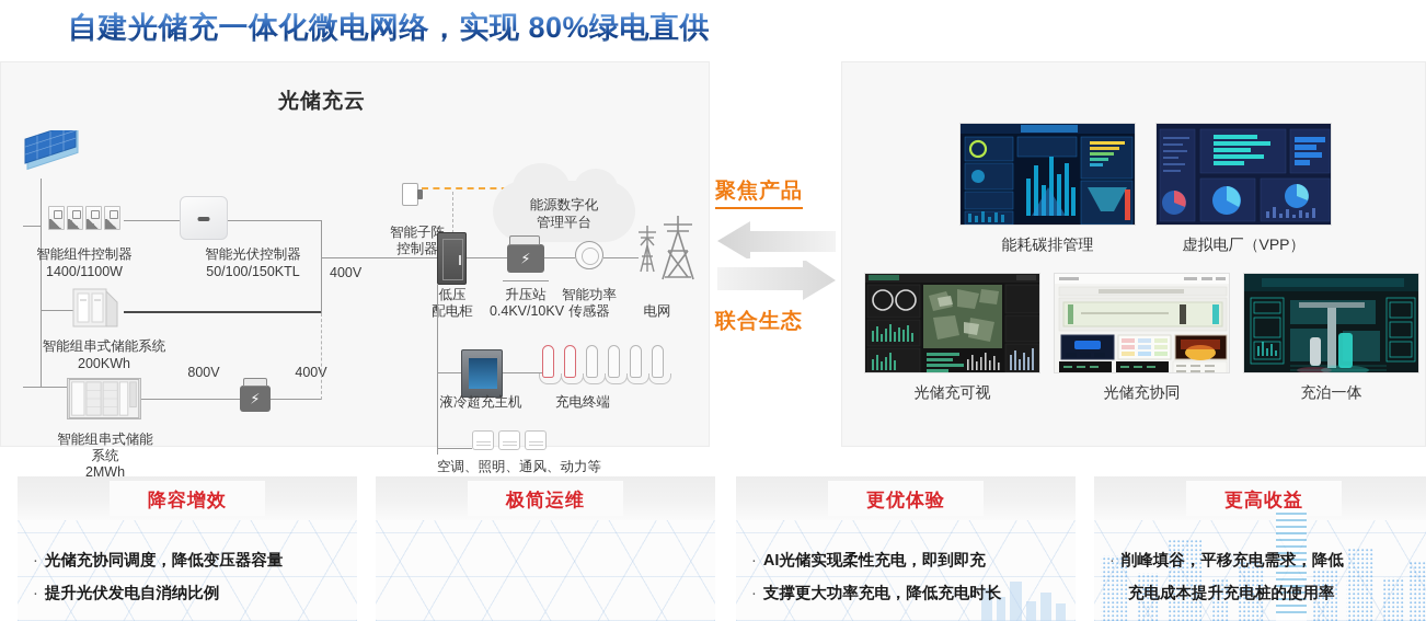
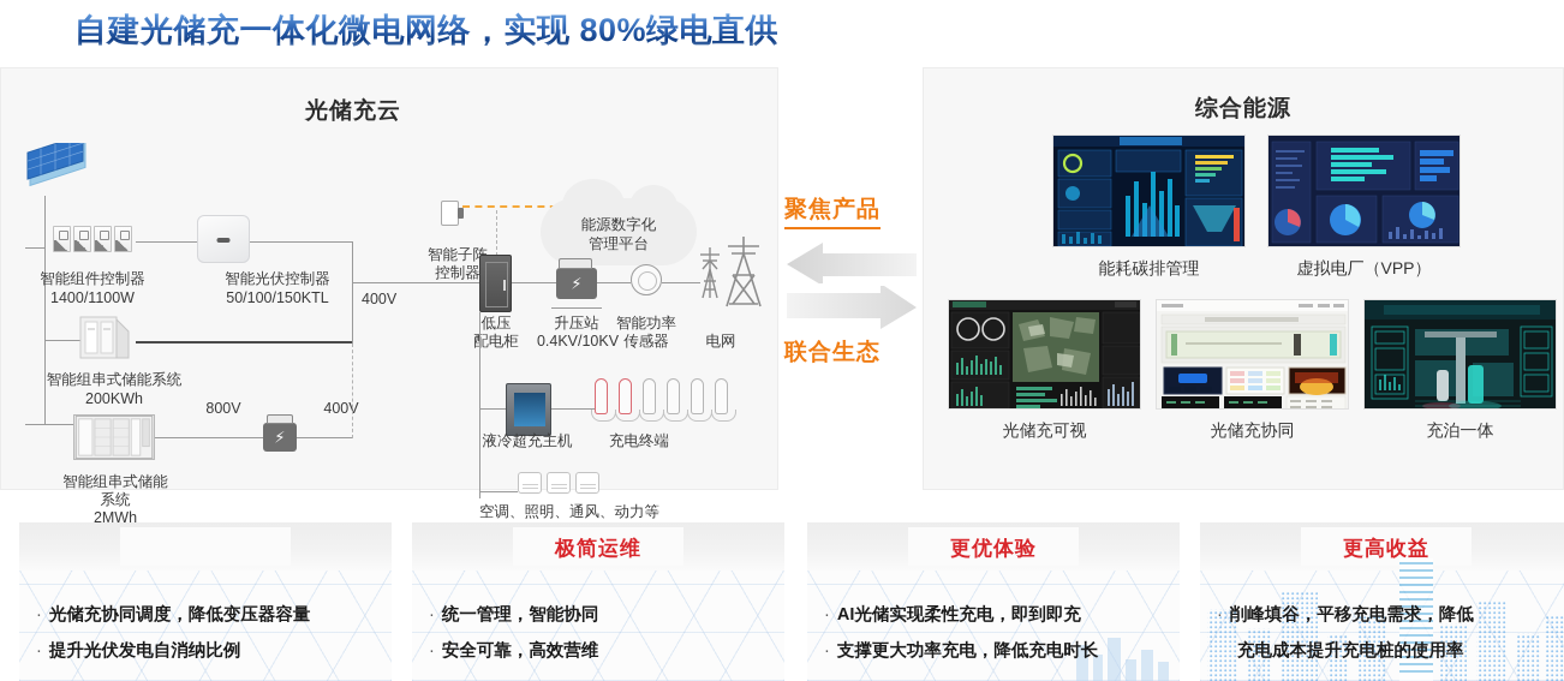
  自建光储充一体化微电网络，实现 80%绿电直供
  光储充云
  智能组件控制器
  1400/1100W
  智能光伏控制器
  50/100/150KTL
  400V
  智能组串式储能系统
  200KWh
  智能组串式储能
  系统
  2MWh
  800V
  ⚡
  400V
  智能子
  控制器
  低压
  配电柜
  能源数字化
  管理平台
  ⚡
  升压站
  0.4KV/10KV
  智能功率
  传感器
  电网
  液冷超充主机
  充电终端
  空调、照明、通风、动力等
  聚焦产品
  联合生态
+ 综合能源
  能耗碳排管理
  虚拟电厂（VPP）
  光储充可视
  光储充协同
  充泊一体
- 降容增效
  · 光储充协同调度，降低变压器容量
  · 提升光伏发电自消纳比例
  极简运维
+ · 统一管理，智能协同
+ · 安全可靠，高效营维
  更优体验
  · AI光储实现柔性充电，即到即充
  · 支撑更大功率充电，降低充电时长
  更高收益
  · 削峰填谷，平移充电需求，降低
  充电成本提升充电桩的使用率
